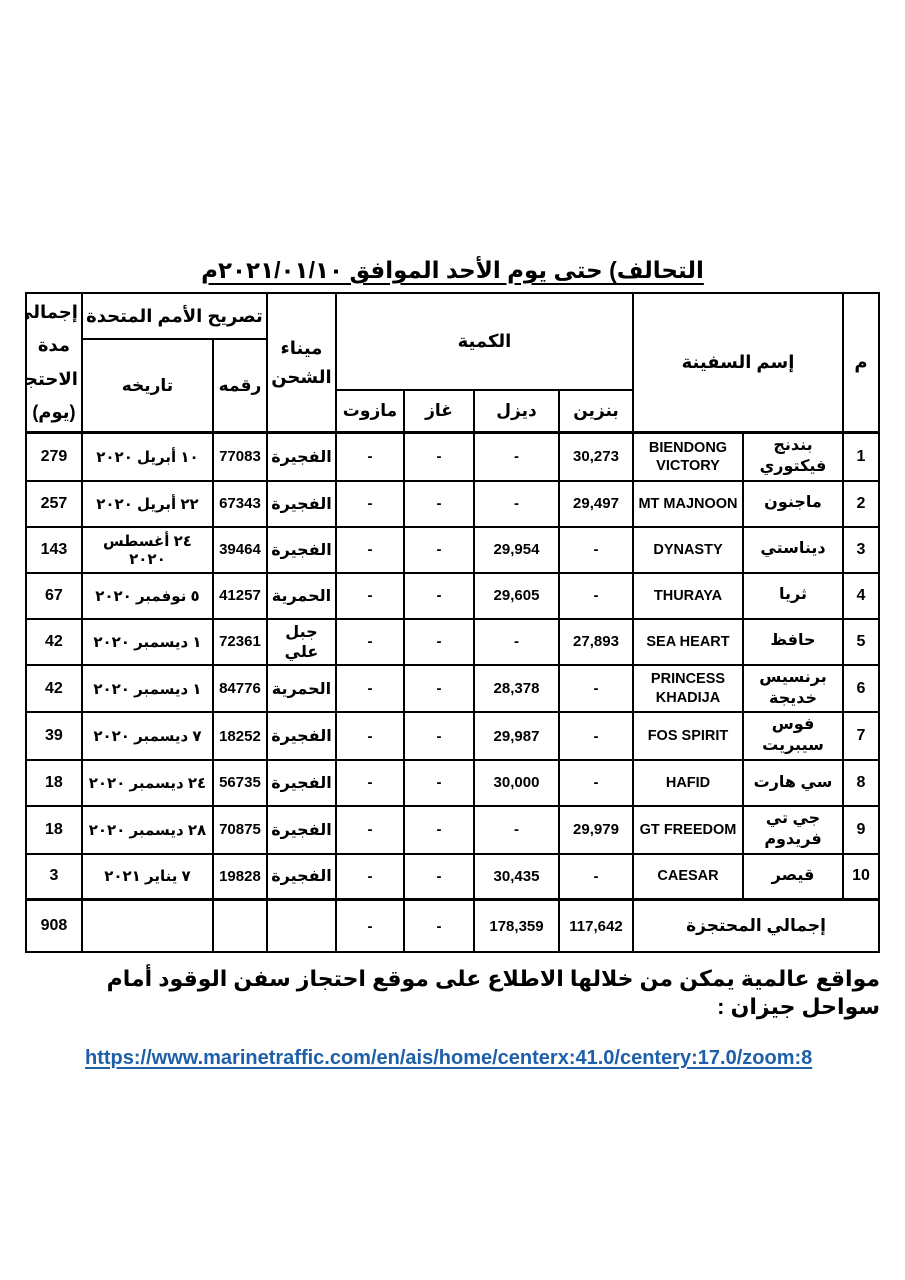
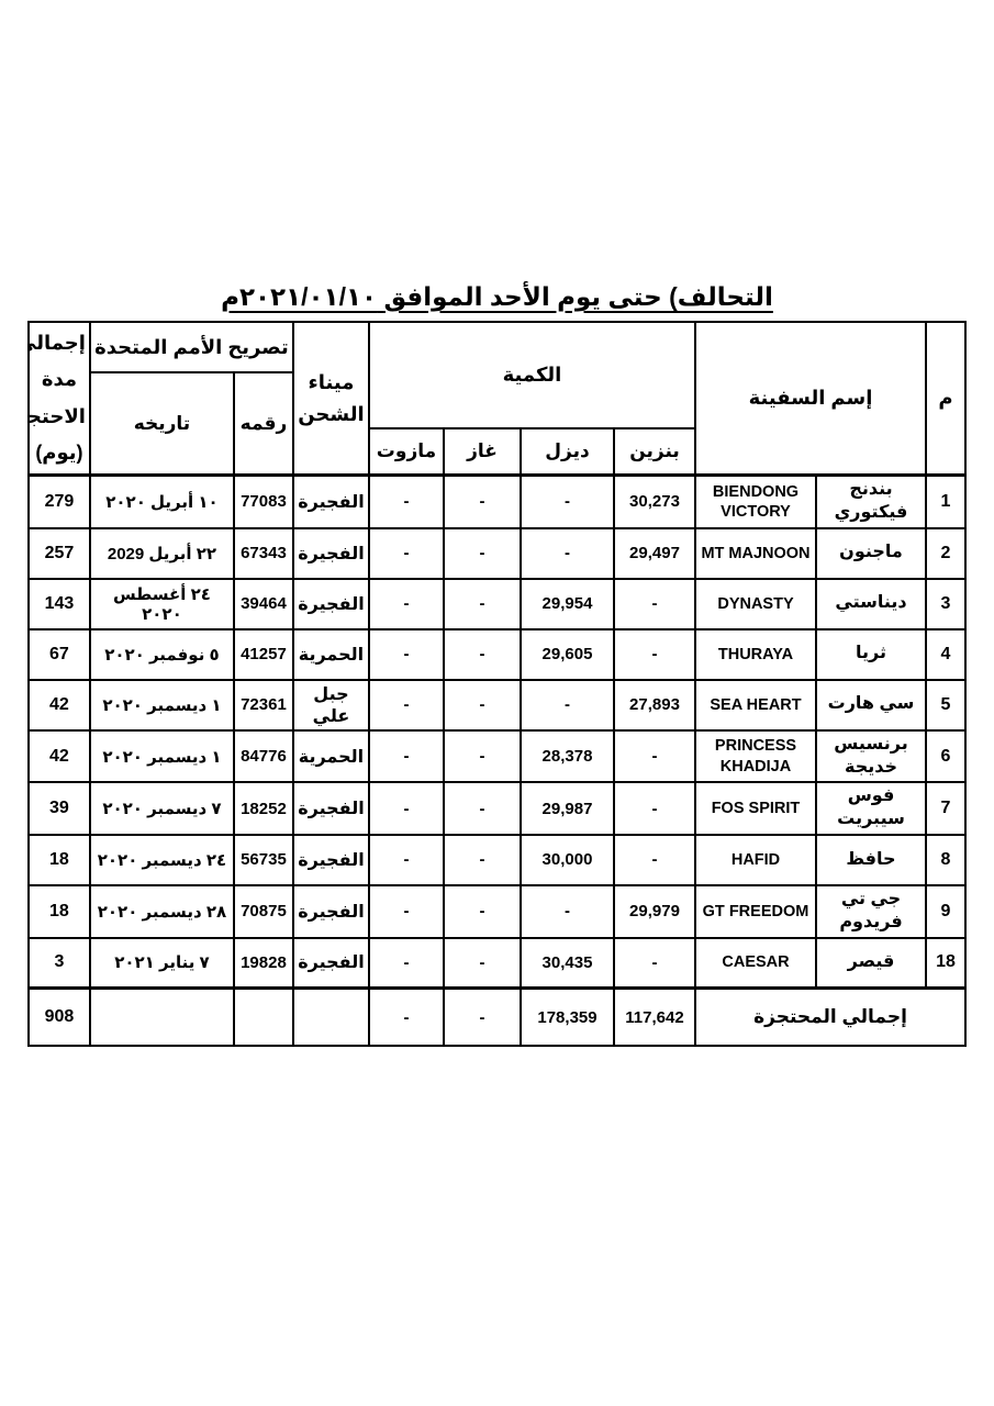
  التحالف) حتى يوم الأحد الموافق ٢٠٢١/٠١/١٠م
  م	إسم السفينة	الكمية	ميناء الشحن	تصريح الأمم المتحدة	إجمال مدة الاحتج (يوم)
  رقمه	تاريخه
  بنزين	ديزل	غاز	مازوت
  1	بندنج فيكتوري	BIENDONG VICTORY	30,273	-	-	-	الفجيرة	77083	١٠ أبريل ٢٠٢٠	279
- 2	ماجنون	MT MAJNOON	29,497	-	-	-	الفجيرة	67343	٢٢ أبريل ٢٠٢٠	257
+ 2	ماجنون	MT MAJNOON	29,497	-	-	-	الفجيرة	67343	٢٢ أبريل 2029	257
  3	ديناستي	DYNASTY	-	29,954	-	-	الفجيرة	39464	٢٤ أغسطس ٢٠٢٠	143
  4	ثريا	THURAYA	-	29,605	-	-	الحمرية	41257	٥ نوفمبر ٢٠٢٠	67
- 5	حافظ	SEA HEART	27,893	-	-	-	جبل علي	72361	١ ديسمبر ٢٠٢٠	42
+ 5	سي هارت	SEA HEART	27,893	-	-	-	جبل علي	72361	١ ديسمبر ٢٠٢٠	42
  6	برنسيس خديجة	PRINCESS KHADIJA	-	28,378	-	-	الحمرية	84776	١ ديسمبر ٢٠٢٠	42
  7	فوس سيبريت	FOS SPIRIT	-	29,987	-	-	الفجيرة	18252	٧ ديسمبر ٢٠٢٠	39
- 8	سي هارت	HAFID	-	30,000	-	-	الفجيرة	56735	٢٤ ديسمبر ٢٠٢٠	18
+ 8	حافظ	HAFID	-	30,000	-	-	الفجيرة	56735	٢٤ ديسمبر ٢٠٢٠	18
  9	جي تي فريدوم	GT FREEDOM	29,979	-	-	-	الفجيرة	70875	٢٨ ديسمبر ٢٠٢٠	18
- 10	قيصر	CAESAR	-	30,435	-	-	الفجيرة	19828	٧ يناير ٢٠٢١	3
+ 18	قيصر	CAESAR	-	30,435	-	-	الفجيرة	19828	٧ يناير ٢٠٢١	3
  إجمالي المحتجزة	117,642	178,359	-	-				908
- مواقع عالمية يمكن من خلالها الاطلاع على موقع احتجاز سفن الوقود أمام سواحل جيزان :
- https://www.marinetraffic.com/en/ais/home/centerx:41.0/centery:17.0/zoom:8
